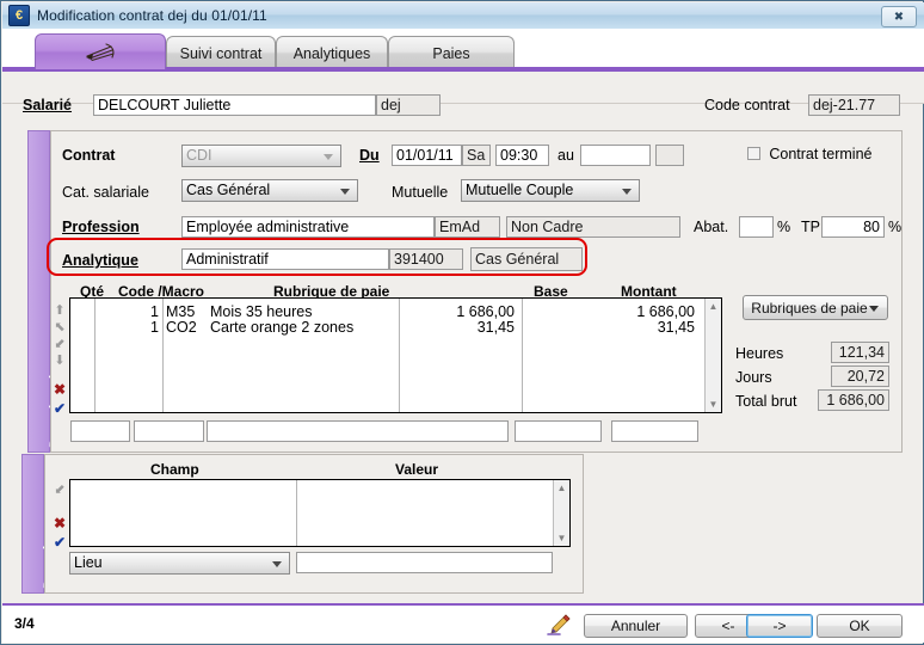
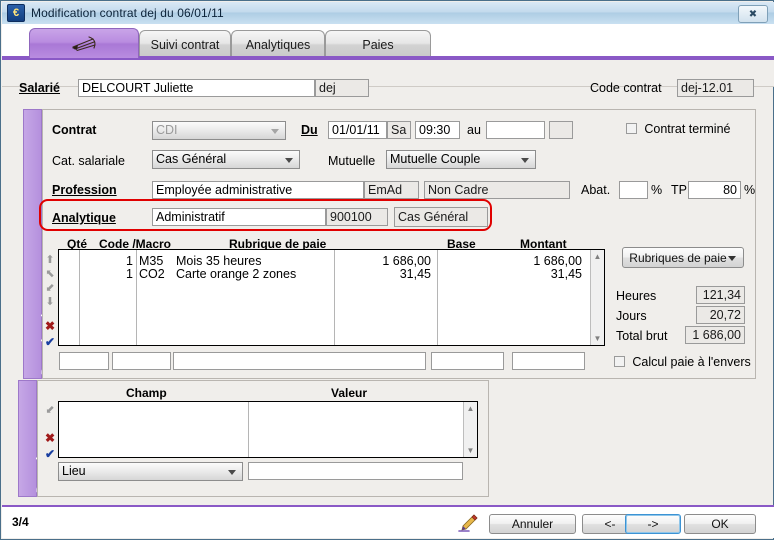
  €
- Modification contrat dej du 01/01/11
+ Modification contrat dej du 06/01/11
  ✖
  Suivi contrat
  Analytiques
  Paies
  Salarié
  DELCOURT Juliette
  dej
  Code contrat
- dej-21.77
+ dej-12.01
  Contrat
  CDI
  Du
  01/01/11
  Sa
  09:30
  au
  Contrat terminé
  Cat. salariale
  Cas Général
  Mutuelle
  Mutuelle Couple
  Profession
  Employée administrative
  EmAd
  Non Cadre
  Abat.
  %
  TP
  80
  %
  Analytique
  Administratif
- 391400
+ 900100
  Cas Général
  Qté
  Code /Macro
  Rubrique de paie
  Base
  Montant
  ⬆
  ⬉
  ⬋
  ⬇
  ✖
  ✔
  1
  M35
  Mois 35 heures
  1 686,00
  1 686,00
  1
  CO2
  Carte orange 2 zones
  31,45
  31,45
  ▲
  ▼
  Rubriques de paie
  Heures
  121,34
  Jours
  20,72
  Total brut
  1 686,00
+ Calcul paie à l'envers
  Champ
  Valeur
  ⬋
  ✖
  ✔
  ▲
  ▼
  Lieu
  3/4
  Annuler
  <-
  ->
  OK
